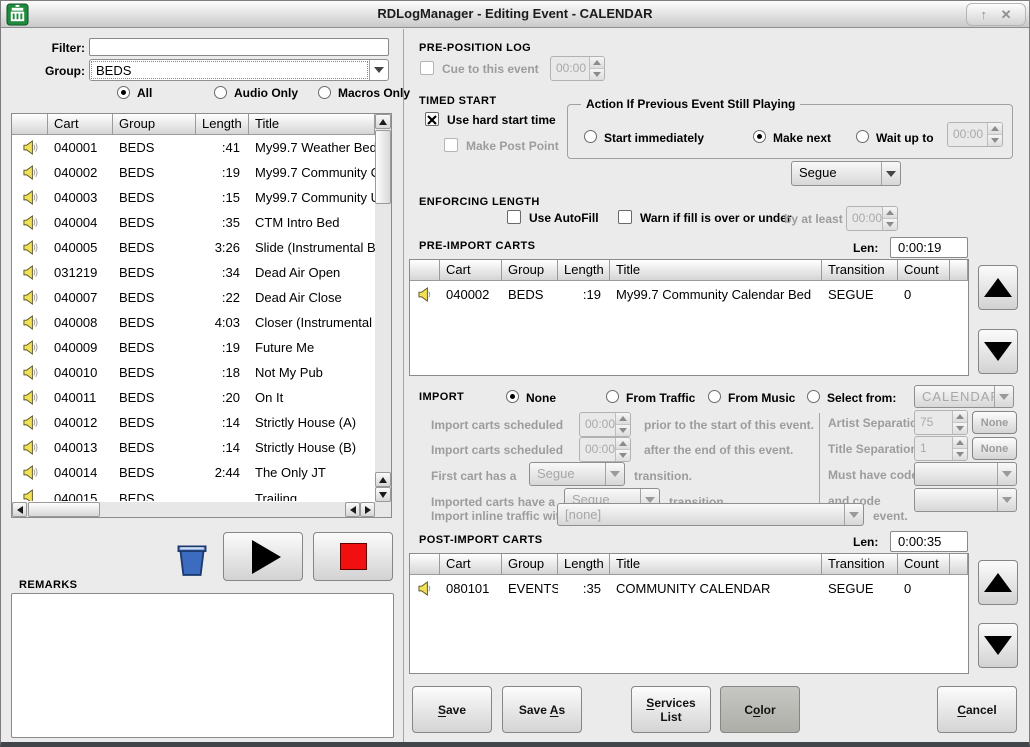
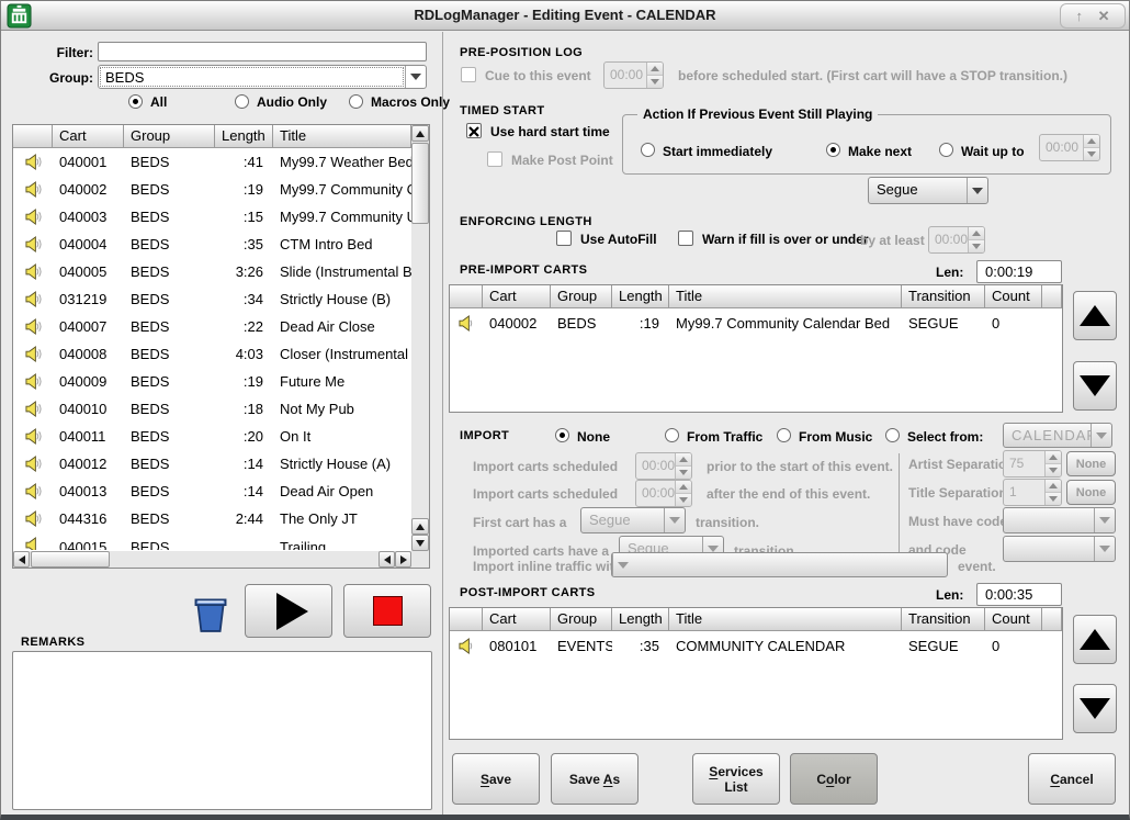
  RDLogManager - Editing Event - CALENDAR
  ↑
  ✕
  Filter:
  Group:
  BEDS
  All
  Audio Only
  Macros Only
  Cart
  Group
  Length
  Title
  040001
  BEDS
  :41
  My99.7 Weather Bed
  040002
  BEDS
  :19
  040003
  BEDS
  :15
  My99.7 Community
  040004
  BEDS
  :35
  CTM Intro Bed
  040005
  BEDS
  3:26
  Slide (Instrumental B
  031219
  BEDS
  :34
- Dead Air Open
+ Strictly House (B)
  040007
  BEDS
  :22
  Dead Air Close
  040008
  BEDS
  4:03
  Closer (Instrumental
  040009
  BEDS
  :19
  Future Me
  040010
  BEDS
  :18
  Not My Pub
  040011
  BEDS
  :20
  On It
  040012
  BEDS
  :14
  Strictly House (A)
  040013
  BEDS
  :14
- Strictly House (B)
+ Dead Air Open
- 040014
+ 044316
  BEDS
  2:44
  The Only JT
  040015
  BEDS
  Trailing
  REMARKS
  PRE-POSITION LOG
  Cue to this event
  00:00
+ before scheduled start. (First cart will have a STOP transition.)
  TIMED START
  Use hard start time
  Make Post Point
  Action If Previous Event Still Playing
  Start immediately
  Make next
  Wait up to
  00:00
  Segue
  ENFORCING LENGTH
  Use AutoFill
  Warn if fill is over or under
  by at least
  00:00
  PRE-IMPORT CARTS
  Len:
  0:00:19
  Cart
  Group
  Length
  Title
  Transition
  Count
  040002
  BEDS
  :19
  My99.7 Community Calendar Bed
  SEGUE
  0
  IMPORT
  None
  From Traffic
  From Music
  Select from:
  CALENDA
  Import carts scheduled
  00:00
  prior to the start of this event.
  Import carts scheduled
  00:00
  after the end of this event.
  First cart has a
  Segue
  transition.
  Imported carts have a
  Segue
  transition.
  Artist Separati
  75
  None
  Title Separatio
  1
  None
  Must have cod
  and code
  Import inline traffic wi
- [none]
  event.
  POST-IMPORT CARTS
  Len:
  0:00:35
  Cart
  Group
  Length
  Title
  Transition
  Count
  080101
  EVENTS
  :35
  COMMUNITY CALENDAR
  SEGUE
  0
  Save
  Save As
  Services
  List
  Color
  Cancel
